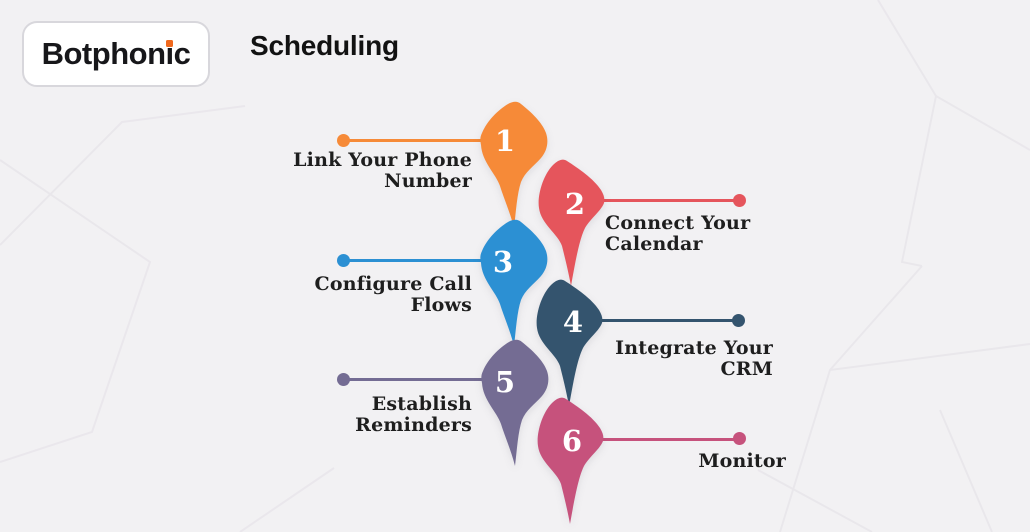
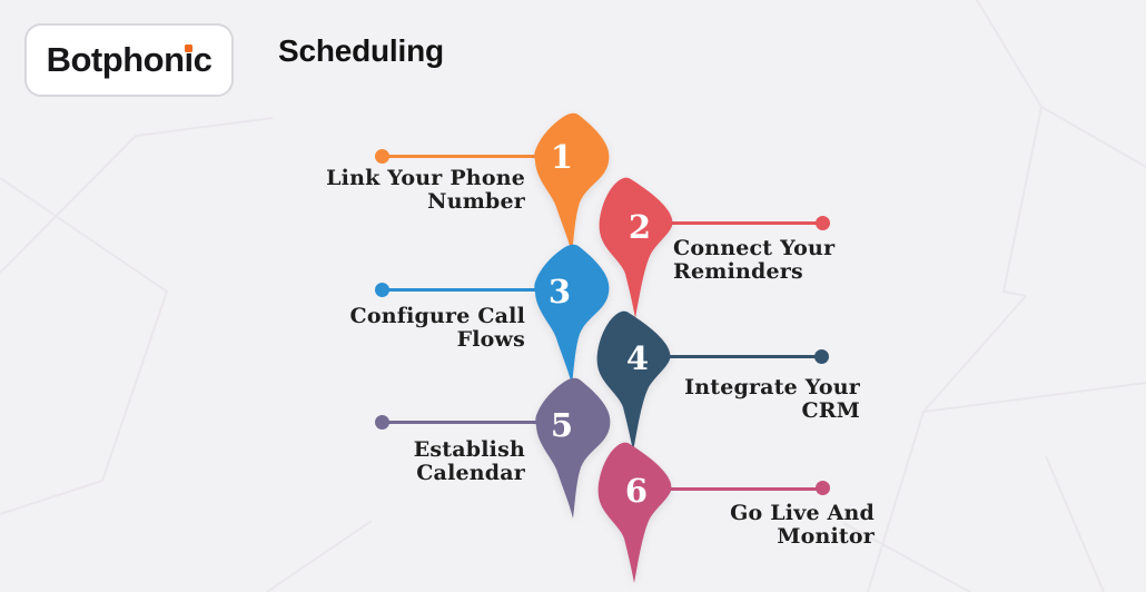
  Botphonıc
  Scheduling
  1
  Link Your Phone
  Number
  2
  Connect Your
- Calendar
+ Reminders
  3
  Configure Call
  Flows
  4
  Integrate Your
  CRM
  5
  Establish
- Reminders
+ Calendar
  6
+ Go Live And
  Monitor
